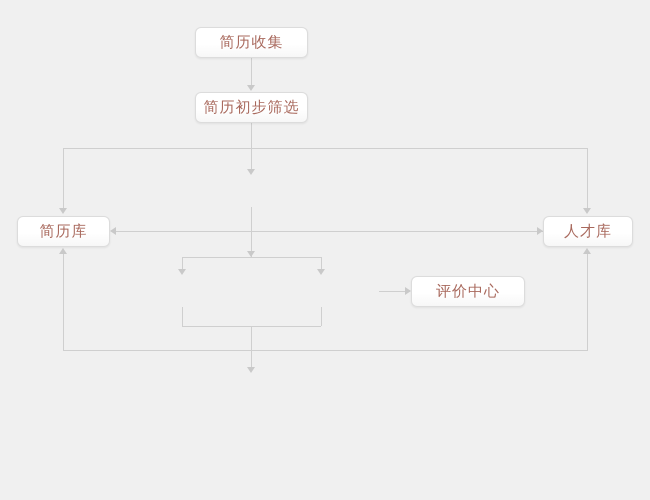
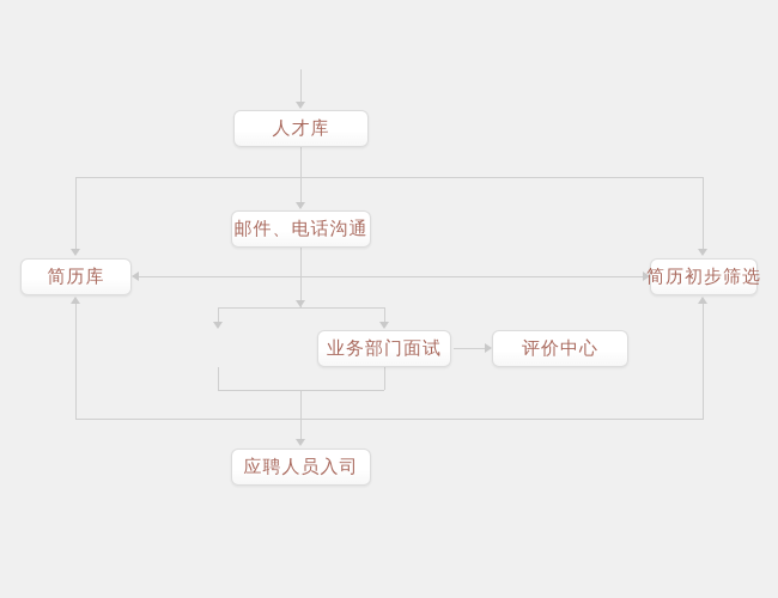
- 简历收集
- 简历初步筛选
+ 人才库
+ 邮件、电话沟通
  简历库
- 人才库
+ 简历初步筛选
+ 业务部门面试
  评价中心
+ 应聘人员入司
